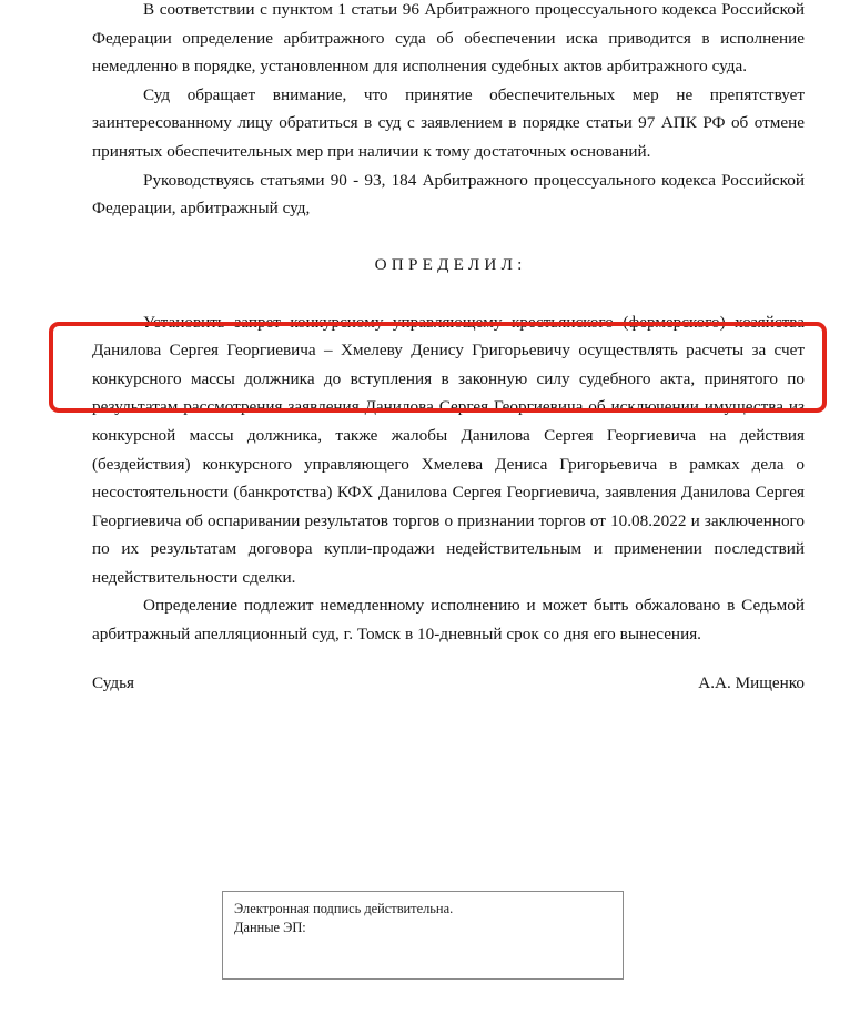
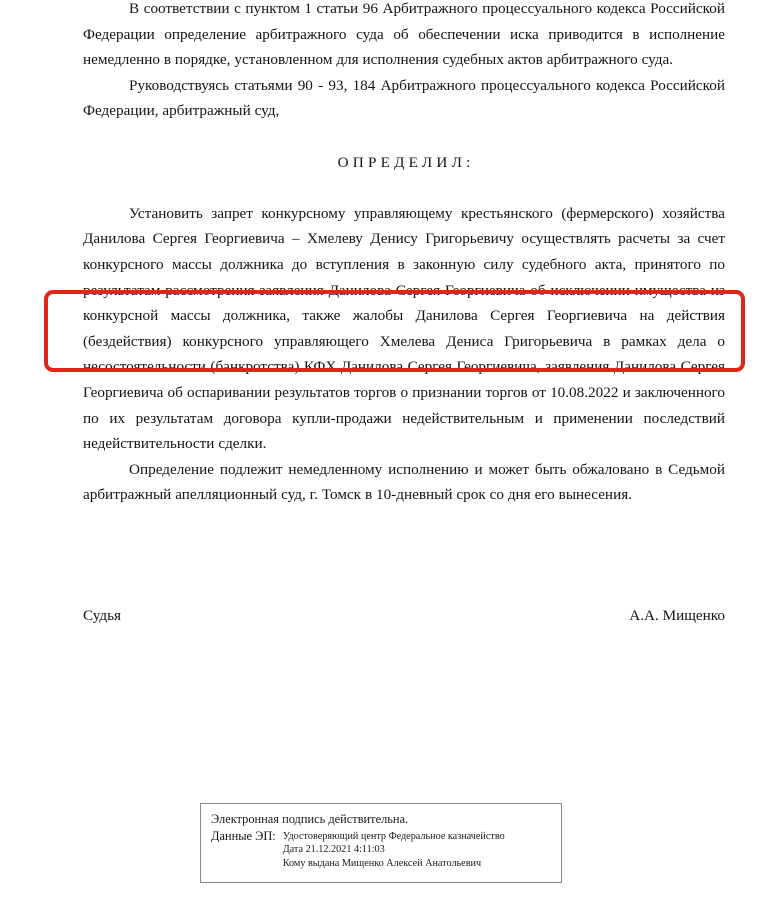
  В соответствии с пунктом 1 статьи 96 Арбитражного процессуального кодекса Российской Федерации определение арбитражного суда об обеспечении иска приводится в исполнение немедленно в порядке, установленном для исполнения судебных актов арбитражного суда.
- Суд обращает внимание, что принятие обеспечительных мер не препятствует заинтересованному лицу обратиться в суд с заявлением в порядке статьи 97 АПК РФ об отмене принятых обеспечительных мер при наличии к тому достаточных оснований.
  Руководствуясь статьями 90 - 93, 184 Арбитражного процессуального кодекса Российской Федерации, арбитражный суд,
  ОПРЕДЕЛИЛ:
  Установить запрет конкурсному управляющему крестьянского (фермерского) хозяйства Данилова Сергея Георгиевича – Хмелеву Денису Григорьевичу осуществлять расчеты за счет конкурсного массы должника до вступления в законную силу судебного акта, принятого по результатам рассмотрения заявления Данилова Сергея Георгиевича об исключении имущества из конкурсной массы должника, также жалобы Данилова Сергея Георгиевича на действия (бездействия) конкурсного управляющего Хмелева Дениса Григорьевича в рамках дела о несостоятельности (банкротства) КФХ Данилова Сергея Георгиевича, заявления Данилова Сергея Георгиевича об оспаривании результатов торгов о признании торгов от 10.08.2022 и заключенного по их результатам договора купли-продажи недействительным и применении последствий недействительности сделки.
  Определение подлежит немедленному исполнению и может быть обжаловано в Седьмой арбитражный апелляционный суд, г. Томск в 10-дневный срок со дня его вынесения.
  Судья
  А.А. Мищенко
  Электронная подпись действительна.
  Данные ЭП:
+ Удостоверяющий центр Федеральное казначейство
+ Дата 21.12.2021 4:11:03
+ Кому выдана Мищенко Алексей Анатольевич
